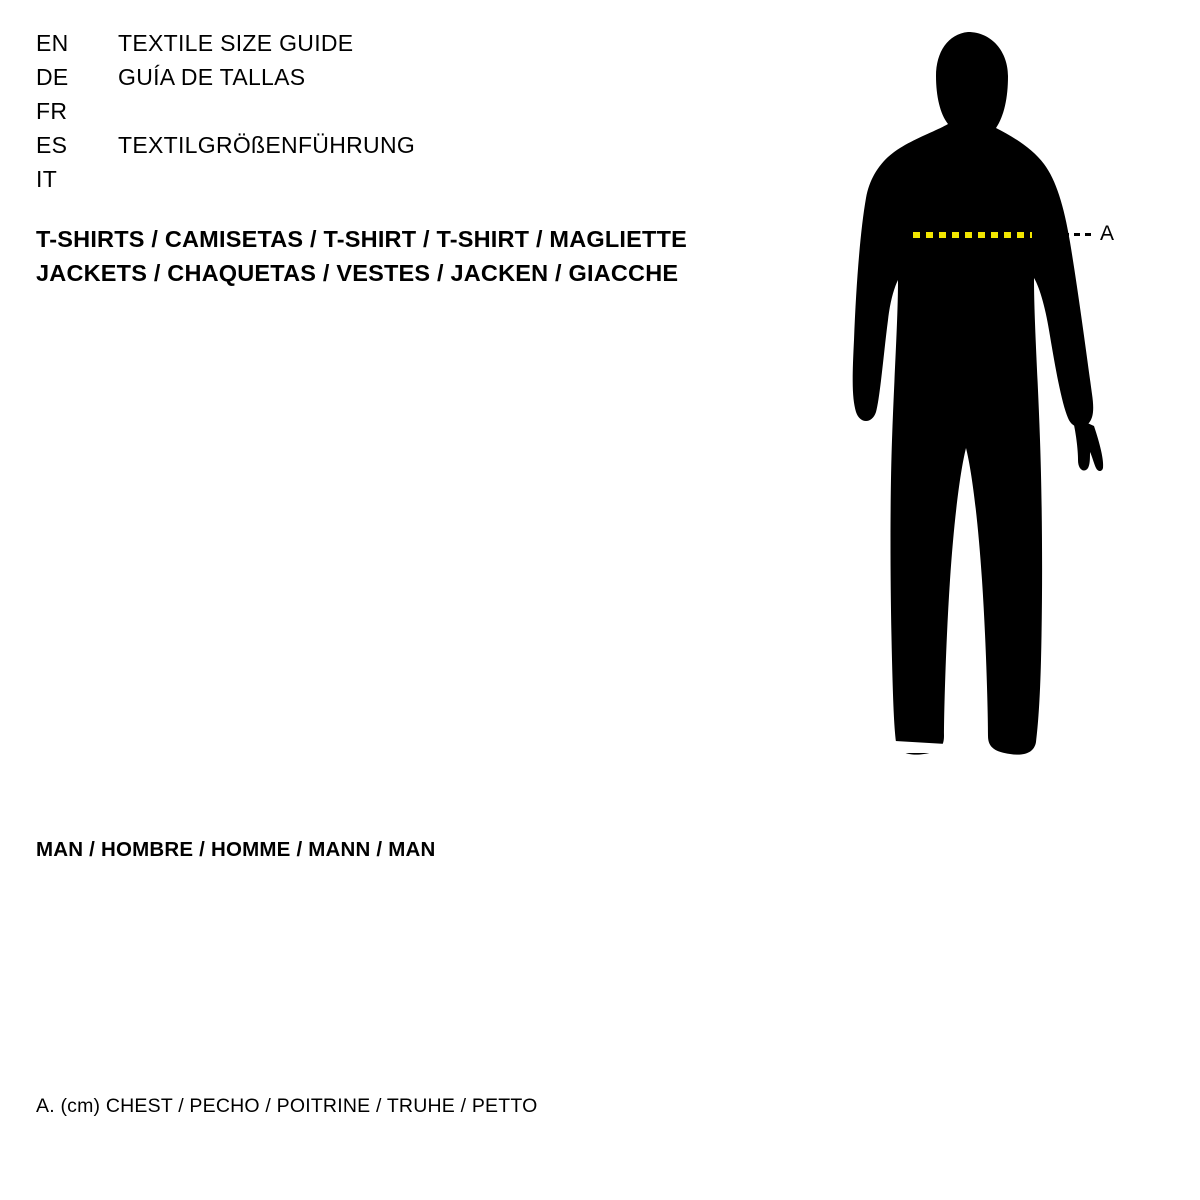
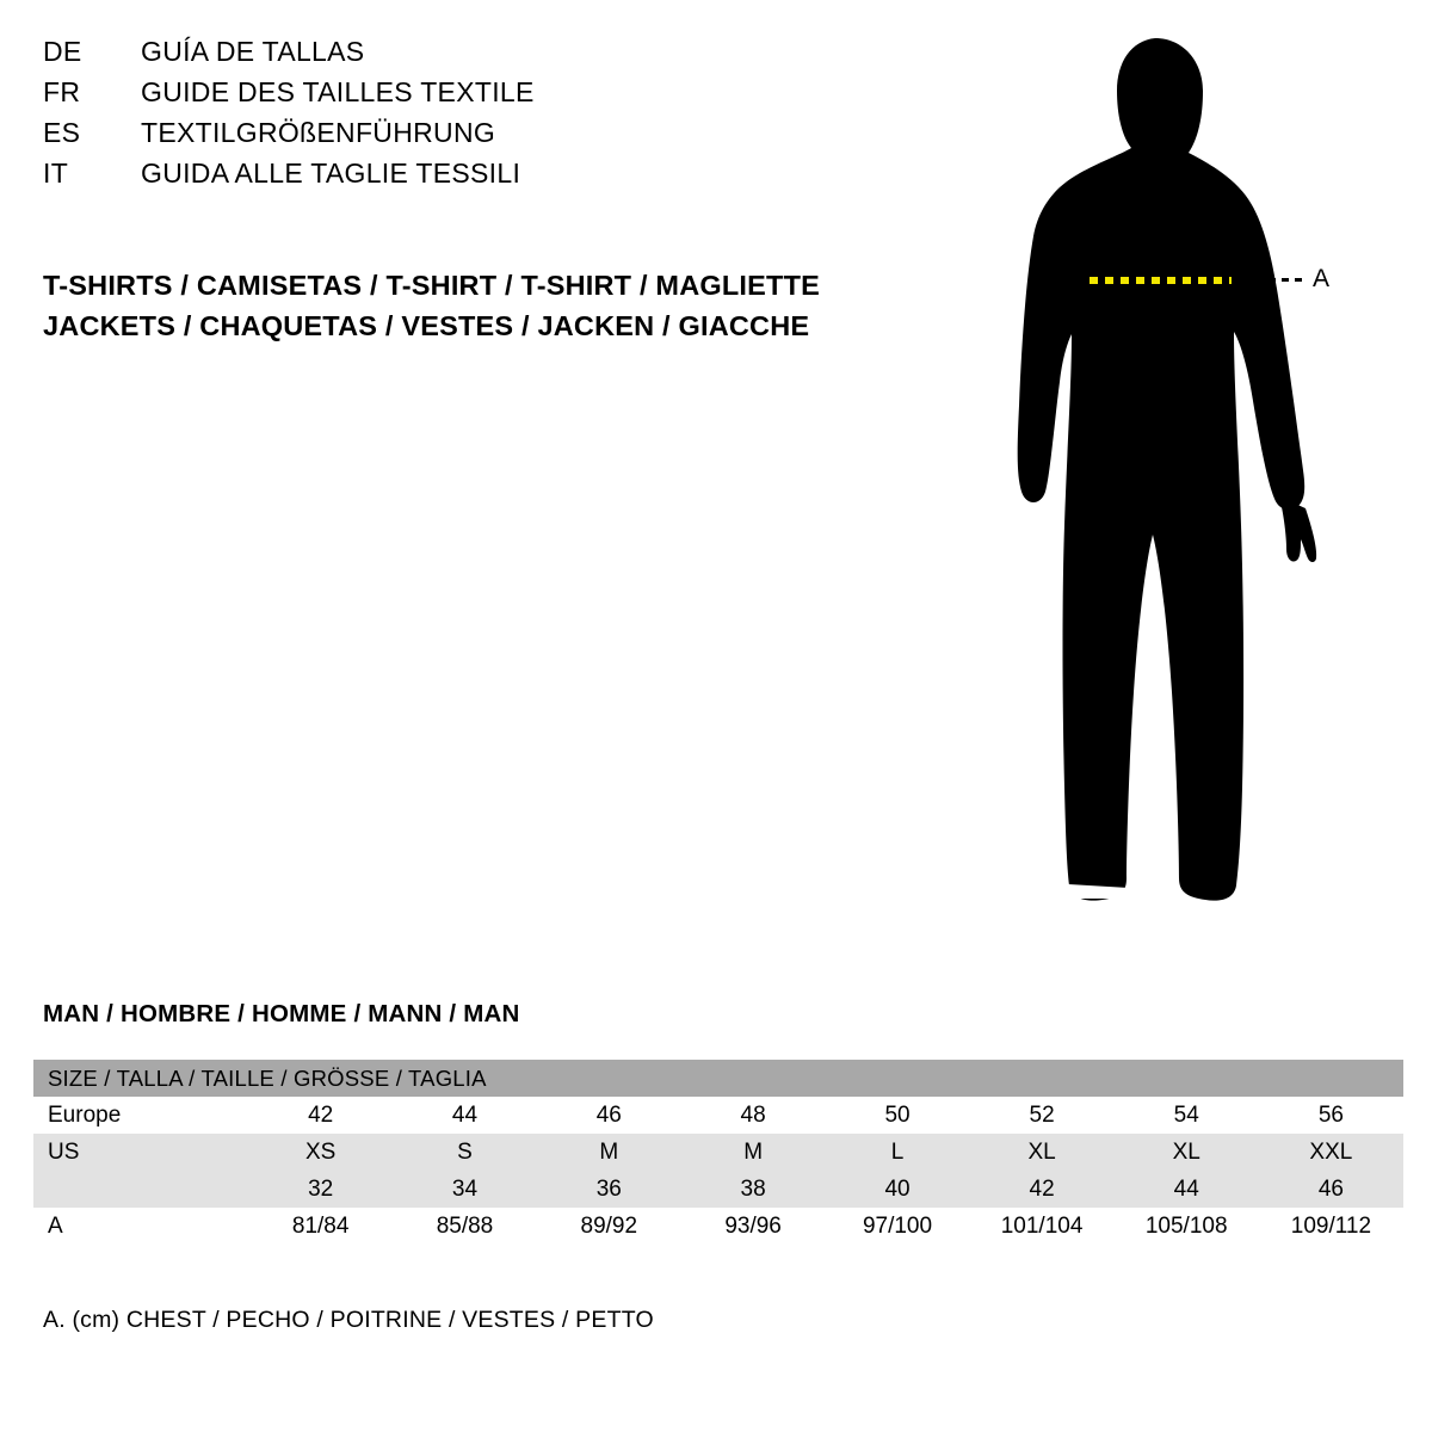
- EN
- TEXTILE SIZE GUIDE
  DE
  GUÍA DE TALLAS
  FR
+ GUIDE DES TAILLES TEXTILE
  ES
  TEXTILGRÖßENFÜHRUNG
  IT
+ GUIDA ALLE TAGLIE TESSILI
  T-SHIRTS / CAMISETAS / T-SHIRT / T-SHIRT / MAGLIETTE
  JACKETS / CHAQUETAS / VESTES / JACKEN / GIACCHE
  A
  MAN / HOMBRE / HOMME / MANN / MAN
+ SIZE / TALLA / TAILLE / GRÖSSE / TAGLIA
+ Europe	42	44	46	48	50	52	54	56
+ US	XS	S	M	M	L	XL	XL	XXL
+ 	32	34	36	38	40	42	44	46
+ A	81/84	85/88	89/92	93/96	97/100	101/104	105/108	109/112
- A. (cm) CHEST / PECHO / POITRINE / TRUHE / PETTO
+ A. (cm) CHEST / PECHO / POITRINE / VESTES / PETTO
